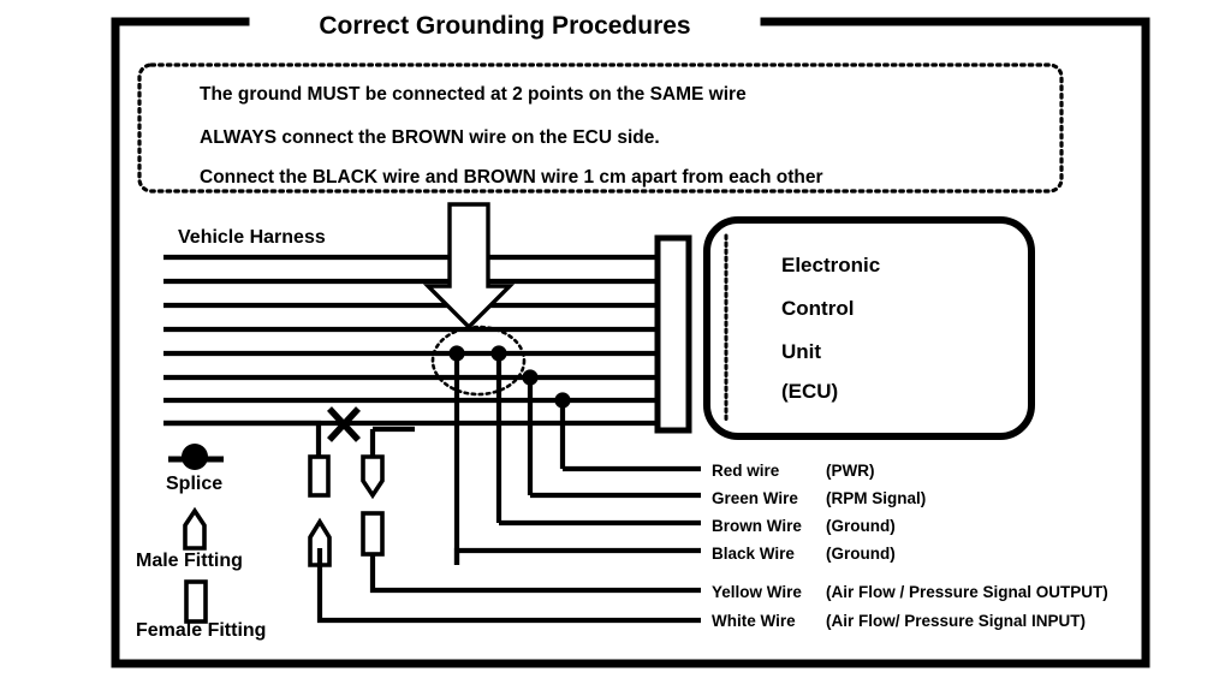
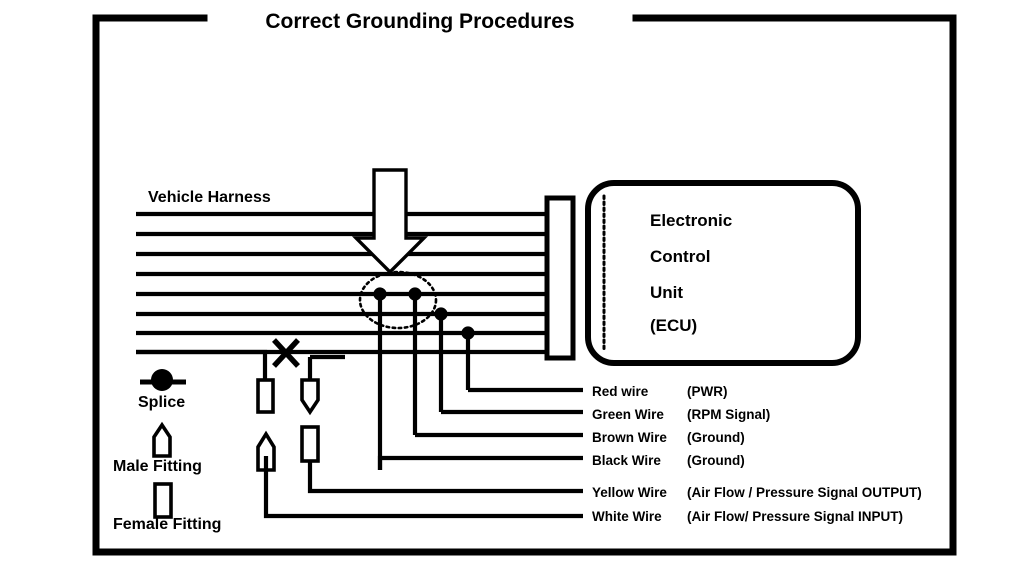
  Correct Grounding Procedures
- The ground MUST be connected at 2 points on the SAME wire
- ALWAYS connect the BROWN wire on the ECU side.
- Connect the BLACK wire and BROWN wire 1 cm apart from each other
  Vehicle Harness
  Electronic
  Control
  Unit
  (ECU)
  Splice
  Male Fitting
  Female Fitting
  Red wire
  (PWR)
  Green Wire
  (RPM Signal)
  Brown Wire
  (Ground)
  Black Wire
  (Ground)
  Yellow Wire
  (Air Flow / Pressure Signal OUTPUT)
  White Wire
  (Air Flow/ Pressure Signal INPUT)
